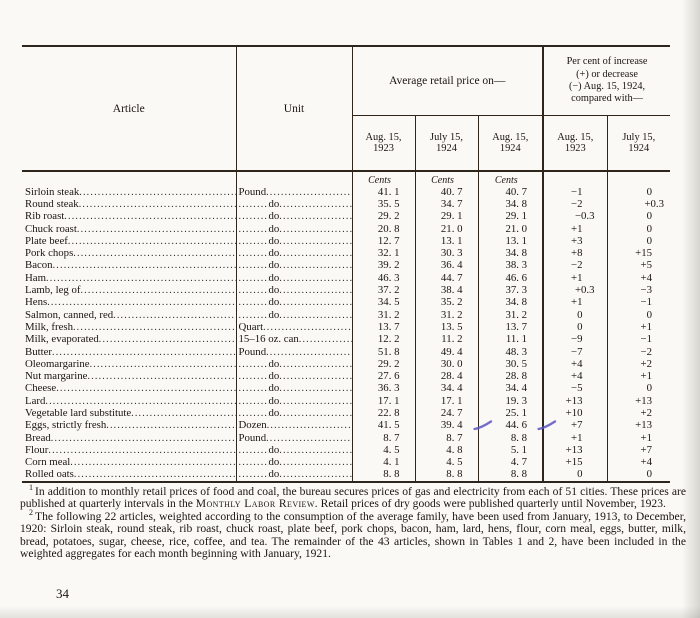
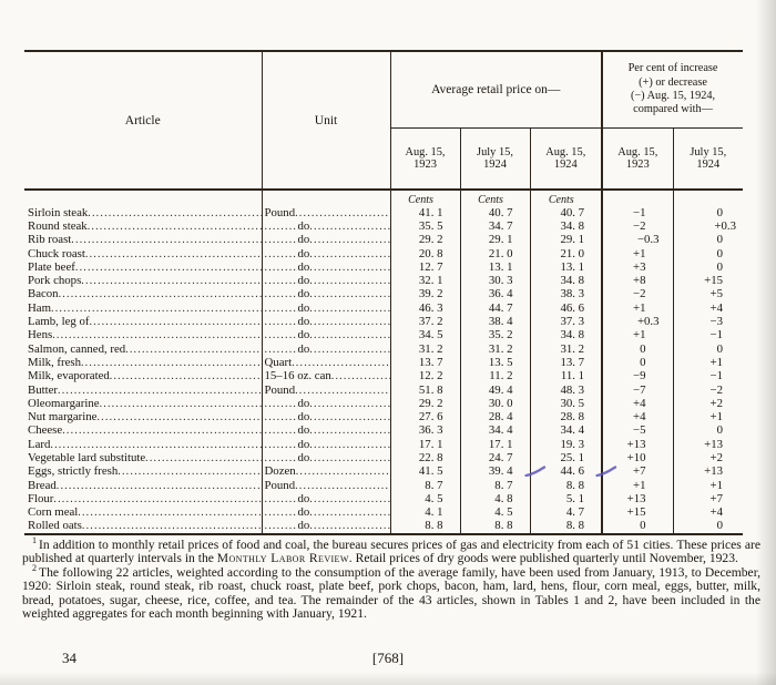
  Article	Unit	Average retail price on—	Per cent of increase (+) or decrease (−) Aug. 15, 1924, compared with—
  Aug. 15, 1923	July 15, 1924	Aug. 15, 1924	Aug. 15, 1923	July 15, 1924
  		Cents	Cents	Cents
  Sirloin steak	Pound	41. 1	40. 7	40. 7	−1	0
  Round steak	do	35. 5	34. 7	34. 8	−2	+0.3
  Rib roast	do	29. 2	29. 1	29. 1	−0.3	0
  Chuck roast	do	20. 8	21. 0	21. 0	+1	0
  Plate beef	do	12. 7	13. 1	13. 1	+3	0
  Pork chops	do	32. 1	30. 3	34. 8	+8	+15
  Bacon	do	39. 2	36. 4	38. 3	−2	+5
  Ham	do	46. 3	44. 7	46. 6	+1	+4
  Lamb, leg of	do	37. 2	38. 4	37. 3	+0.3	−3
  Hens	do	34. 5	35. 2	34. 8	+1	−1
  Salmon, canned, red	do	31. 2	31. 2	31. 2	0	0
  Milk, fresh	Quart	13. 7	13. 5	13. 7	0	+1
  Milk, evaporated	15–16 oz. can	12. 2	11. 2	11. 1	−9	−1
  Butter	Pound	51. 8	49. 4	48. 3	−7	−2
  Oleomargarine	do	29. 2	30. 0	30. 5	+4	+2
  Nut margarine	do	27. 6	28. 4	28. 8	+4	+1
  Cheese	do	36. 3	34. 4	34. 4	−5	0
  Lard	do	17. 1	17. 1	19. 3	+13	+13
  Vegetable lard substitute	do	22. 8	24. 7	25. 1	+10	+2
  Eggs, strictly fresh	Dozen	41. 5	39. 4	44. 6	+7	+13
  Bread	Pound	8. 7	8. 7	8. 8	+1	+1
  Flour	do	4. 5	4. 8	5. 1	+13	+7
  Corn meal	do	4. 1	4. 5	4. 7	+15	+4
  Rolled oats	do	8. 8	8. 8	8. 8	0	0
  1 In addition to monthly retail prices of food and coal, the bureau secures prices of gas and electricity from each of 51 cities. These prices ar published at quarterly intervals in the Monthly Labor Review. Retail prices of dry goods were published quarterly until November, 1923.
  2 The following 22 articles, weighted according to the consumption of the average family, have been used from January, 1913, to Decembe 1920: Sirloin steak, round steak, rib roast, chuck roast, plate beef, pork chops, bacon, ham, lard, hens, flour, corn meal, eggs, butter, milk bread, potatoes, sugar, cheese, rice, coffee, and tea. The remainder of the 43 articles, shown in Tables 1 and 2, have been included in th weighted aggregates for each month beginning with January, 1921.
  34
+ [768]
